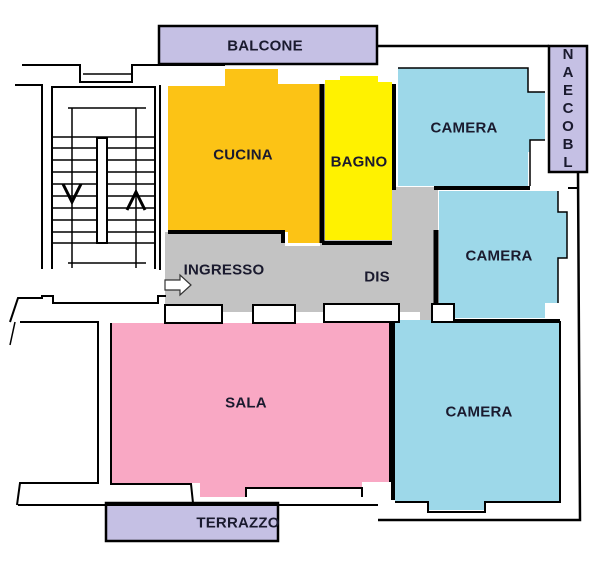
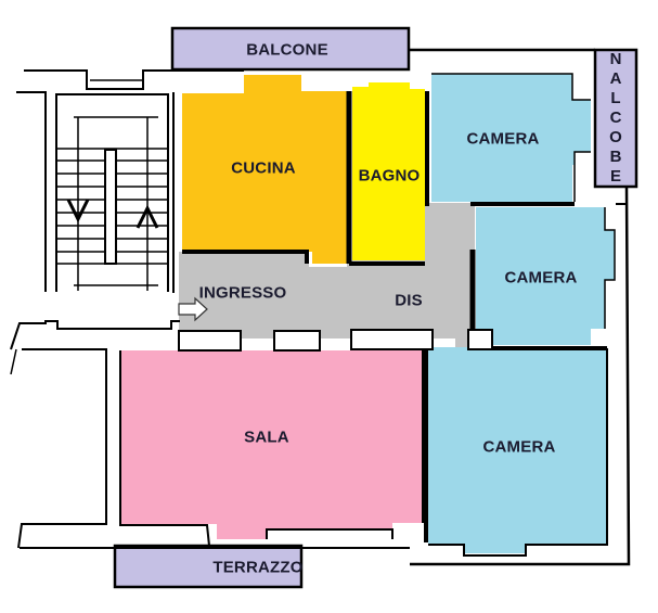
  BALCONE
  N
  A
- E
+ L
  C
  O
  B
- L
+ E
  CUCINA
  BAGNO
  CAMERA
  CAMERA
  CAMERA
  INGRESSO
  DIS
  SALA
  TERRAZZO
